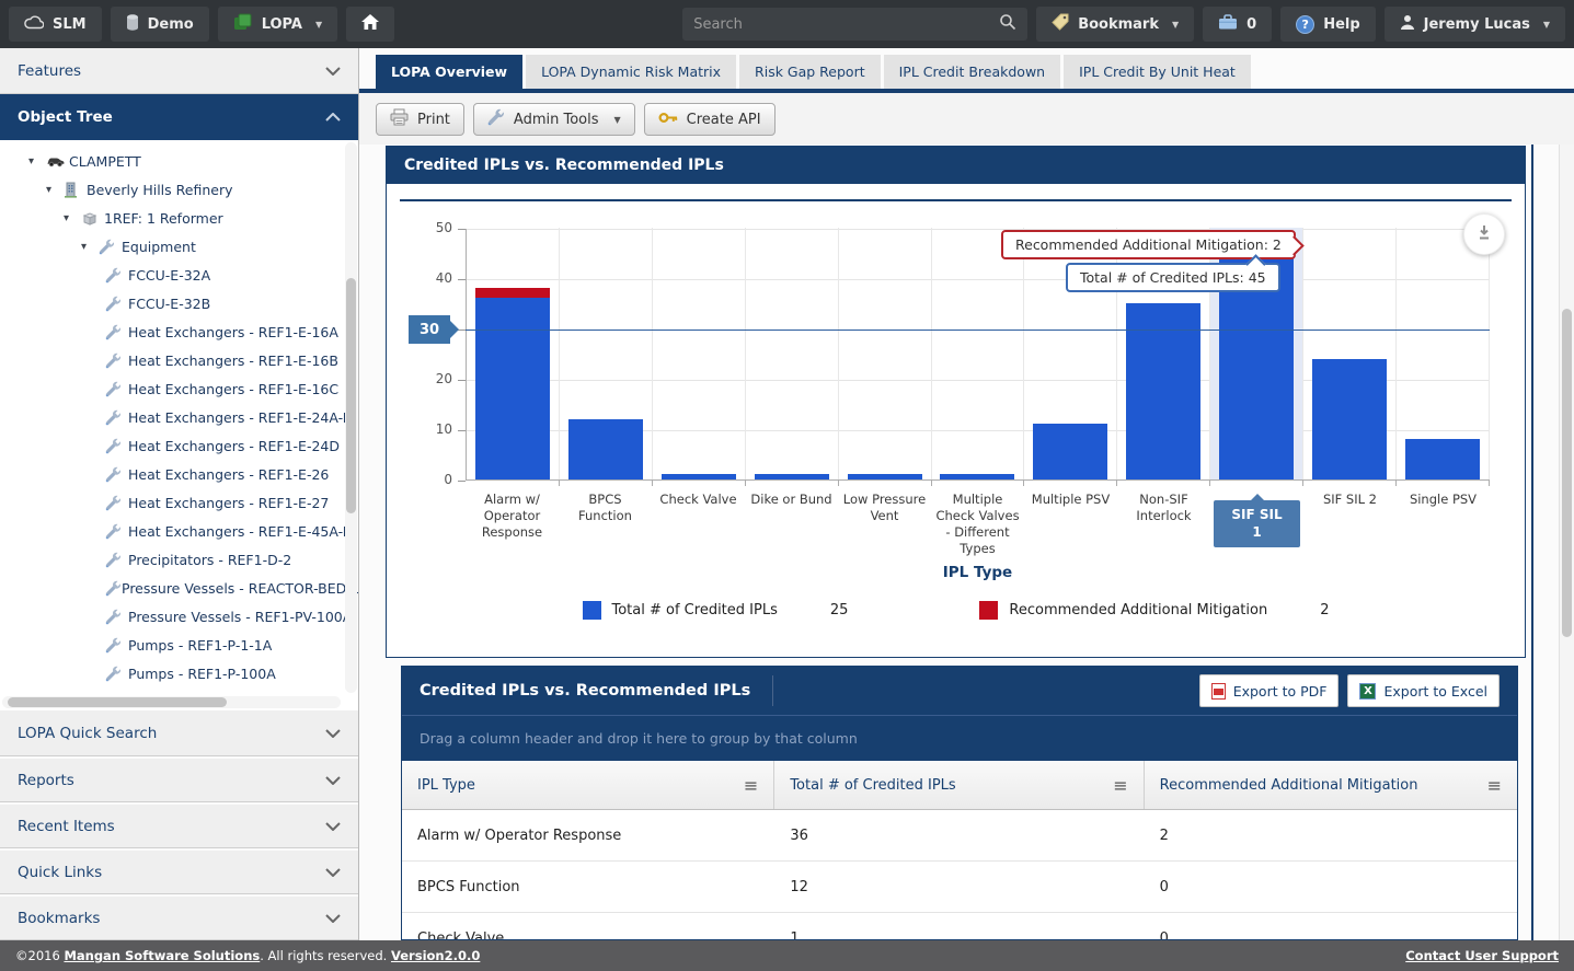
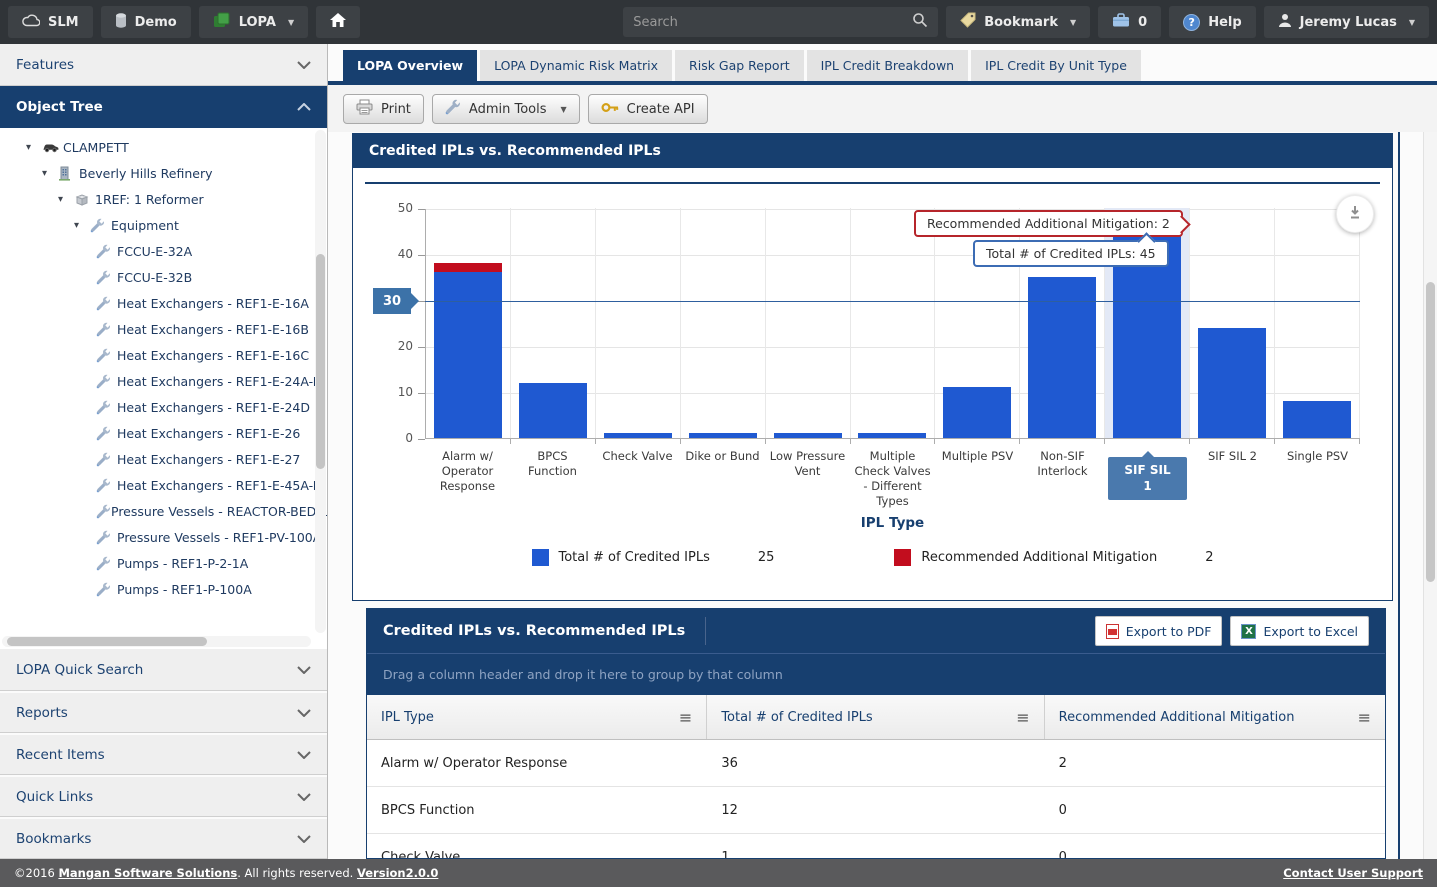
  SLM
  Demo
  LOPA
  ▼
  Search
  Bookmark
  ▼
  0
  ?
  Help
  Jeremy Lucas
  ▼
  Features
  Object Tree
  ▾
  CLAMPETT
  ▾
  Beverly Hills Refinery
  ▾
  1REF: 1 Reformer
  ▾
  Equipment
  FCCU-E-32A
  FCCU-E-32B
  Heat Exchangers - REF1-E-16A
  Heat Exchangers - REF1-E-16B
  Heat Exchangers - REF1-E-16C
  Heat Exchangers - REF1-E-24A-
  Heat Exchangers - REF1-E-24D
  Heat Exchangers - REF1-E-26
  Heat Exchangers - REF1-E-27
  Heat Exchangers - REF1-E-45A-
- Precipitators - REF1-D-2
  Pressure Vessels - REACTOR-BED
  Pressure Vessels - REF1-PV-100
- Pumps - REF1-P-1-1A
+ Pumps - REF1-P-2-1A
  Pumps - REF1-P-100A
  LOPA Quick Search
  Reports
  Recent Items
  Quick Links
  Bookmarks
  LOPA Overview
  LOPA Dynamic Risk Matrix
  Risk Gap Report
  IPL Credit Breakdown
- IPL Credit By Unit Heat
+ IPL Credit By Unit Type
  Print
  Admin Tools
  ▼
  Create API
  Credited IPLs vs. Recommended IPLs
  0
  10
  20
  40
  50
  30
  Alarm w/ Operator Response
  BPCS Function
  Check Valve
  Dike or Bund
  Low Pressure Vent
  Multiple Check Valves - Different Types
  Multiple PSV
  Non-SIF Interlock
  SIF SIL 1
  SIF SIL 2
  Single PSV
  IPL Type
  Total # of Credited IPLs
  25
  Recommended Additional Mitigation
  2
  Recommended Additional Mitigation: 2
  Total # of Credited IPLs: 45
  Credited IPLs vs. Recommended IPLs
  Export to PDF
  X
  Export to Excel
  Drag a column header and drop it here to group by that column
  IPL Type
  ≡
  Total # of Credited IPLs
  ≡
  Recommended Additional Mitigation
  ≡
  Alarm w/ Operator Response
  36
  2
  BPCS Function
  12
  0
  Check Valve
  1
  0
  ©2016 Mangan Software Solutions. All rights reserved. Version2.0.0
  Contact User Support
